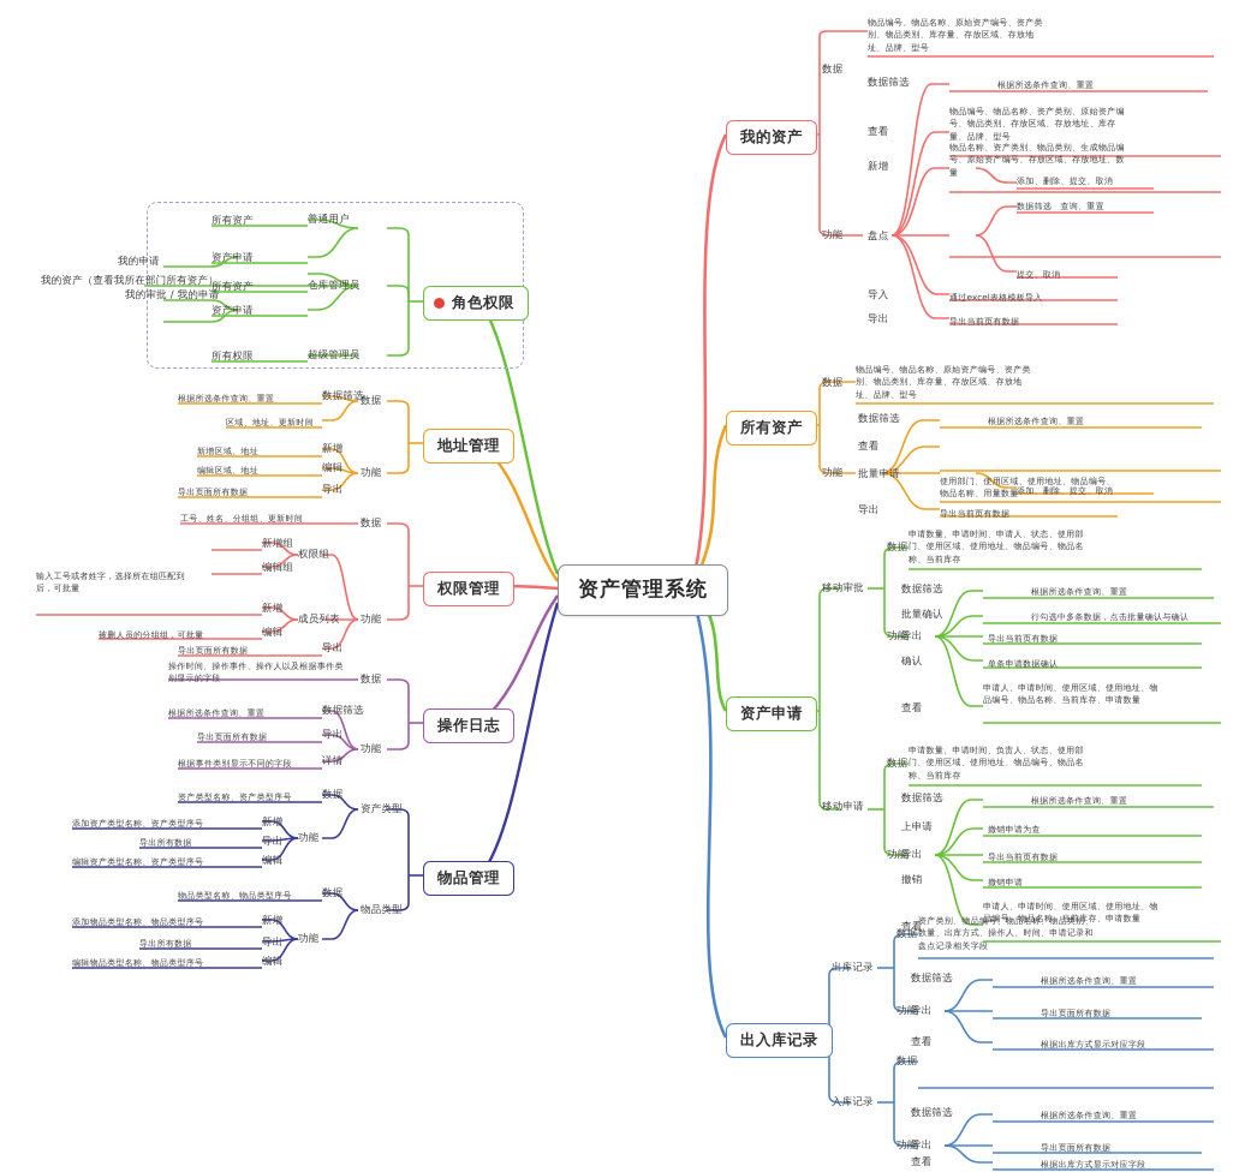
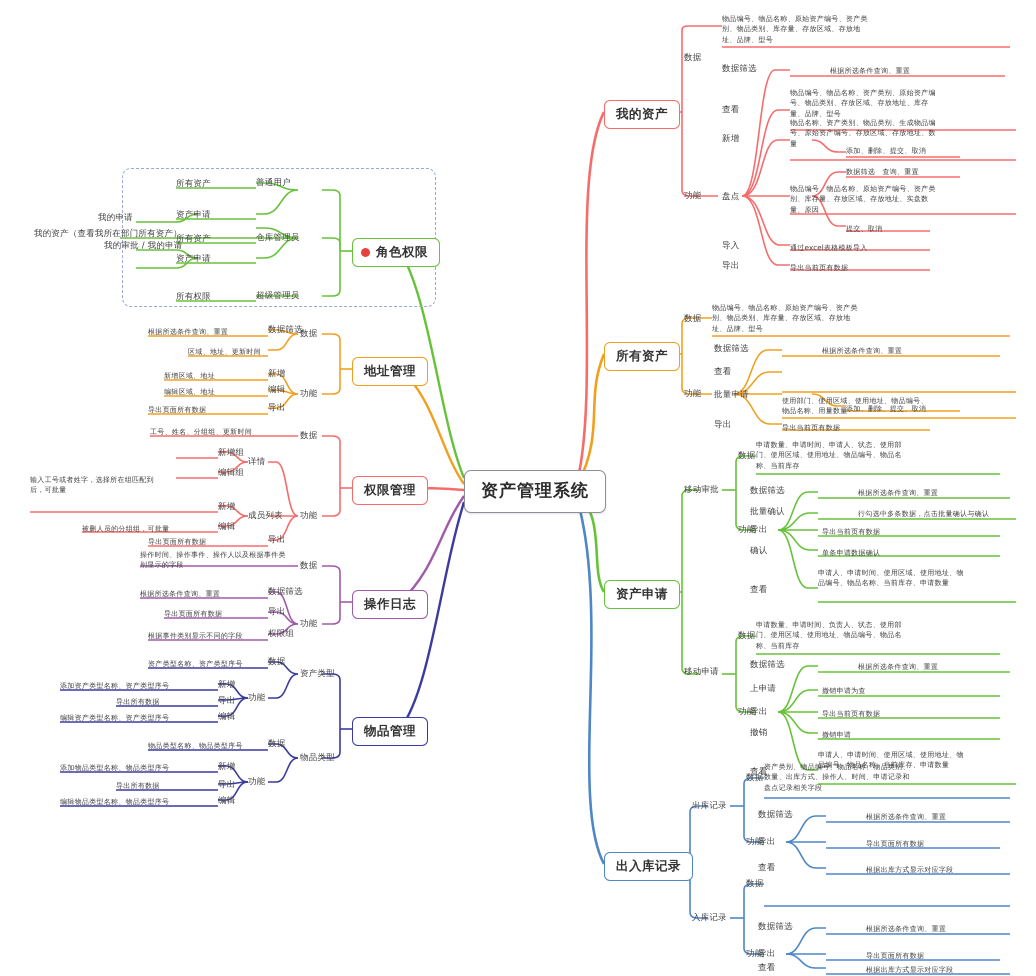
  资产管理系统
  角色权限
  地址管理
  权限管理
  操作日志
  物品管理
  我的资产
  所有资产
  资产申请
  出入库记录
  数据
  物品编号、物品名称、原始资产编号、资产类别、物品类别、库存量、存放区域、存放地址、品牌、型号
  功能
  数据筛选
  根据所选条件查询、重置
  查看
  物品编号、物品名称、资产类别、原始资产编号、物品类别、存放区域、存放地址、库存量、品牌、型号
  新增
  物品名称、资产类别、物品类别、生成物品编号、原始资产编号、存放区域、存放地址、数量
  添加、删除、提交、取消
  盘点
  数据筛选 查询、重置
+ 物品编号、物品名称、原始资产编号、资产类别、库存量、存放区域、存放地址、实盘数量、原因
  提交、取消
  导入
  通过excel表格模板导入
  导出
  导出当前页有数据
  数据
  物品编号、物品名称、原始资产编号、资产类别、物品类别、库存量、存放区域、存放地址、品牌、型号
  功能
  数据筛选
  根据所选条件查询、重置
  查看
  批量申请
  使用部门、使用区域、使用地址、物品编号、物品名称、用量数量
  添加、删除、提交、取消
  导出
  导出当前页有数据
  移动审批
  数据
  申请数量、申请时间、申请人、状态、使用部门、使用区域、使用地址、物品编号、物品名称、当前库存
  功能
  数据筛选
  根据所选条件查询、重置
  批量确认
  行勾选中多条数据，点击批量确认与确认
  导出
  导出当前页有数据
  确认
  单条申请数据确认
  查看
  申请人、申请时间、使用区域、使用地址、物品编号、物品名称、当前库存、申请数量
  移动申请
  数据
  申请数量、申请时间、负责人、状态、使用部门、使用区域、使用地址、物品编号、物品名称、当前库存
  功能
  数据筛选
  根据所选条件查询、重置
  上申请
  撤销申请为查
  导出
  导出当前页有数据
  撤销
  撤销申请
  查看
  申请人、申请时间、使用区域、使用地址、物品编号、物品名称、当前库存、申请数量
  出库记录
  数据
  资产类别、物品编号、物品名称、物品类别、数量、出库方式、操作人、时间、申请记录和盘点记录相关字段
  功能
  数据筛选
  根据所选条件查询、重置
  导出
  导出页面所有数据
  查看
  根据出库方式显示对应字段
  入库记录
  数据
  功能
  数据筛选
  根据所选条件查询、重置
  导出
  导出页面所有数据
  查看
  根据出库方式显示对应字段
  普通用户
  所有资产
  资产申请
  我的申请
  我的资产（查看我所在部门所有资产）
  仓库管理员
  所有资产
  资产申请
  我的审批 / 我的申请
  超级管理员
  所有权限
  数据
  数据筛选
  根据所选条件查询、重置
  区域、地址、更新时间
  功能
  新增
  新增区域、地址
  编辑
  编辑区域、地址
  导出
  导出页面所有数据
  数据
  工号、姓名、分组组、更新时间
  功能
- 权限组
+ 详情
  新增组
  编辑组
  成员列表
  新增
  输入工号或者姓字，选择所在组匹配到后，可批量
  编辑
  被删人员的分组组，可批量
  导出
  导出页面所有数据
  数据
  操作时间、操作事件、操作人以及根据事件类别显示的字段
  功能
  数据筛选
  根据所选条件查询、重置
  导出
  导出页面所有数据
- 详情
+ 权限组
  根据事件类别显示不同的字段
  资产类型
  数据
  资产类型名称、资产类型序号
  功能
  新增
  添加资产类型名称、资产类型序号
  导出
  导出所有数据
  编辑
  编辑资产类型名称、资产类型序号
  物品类型
  数据
  物品类型名称、物品类型序号
  功能
  新增
  添加物品类型名称、物品类型序号
  导出
  导出所有数据
  编辑
  编辑物品类型名称、物品类型序号
